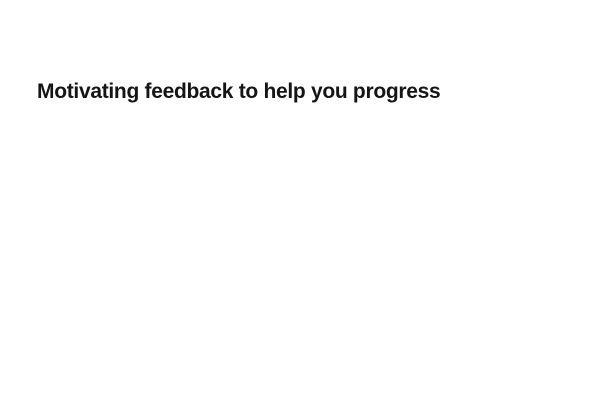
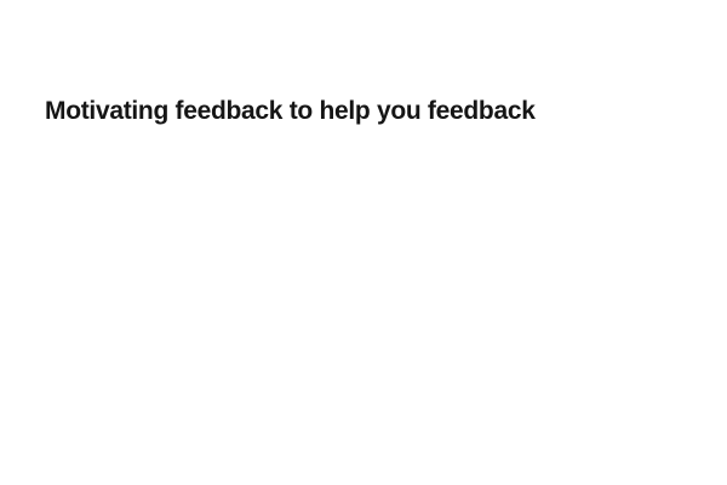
- Motivating feedback to help you progress
+ Motivating feedback to help you feedback
